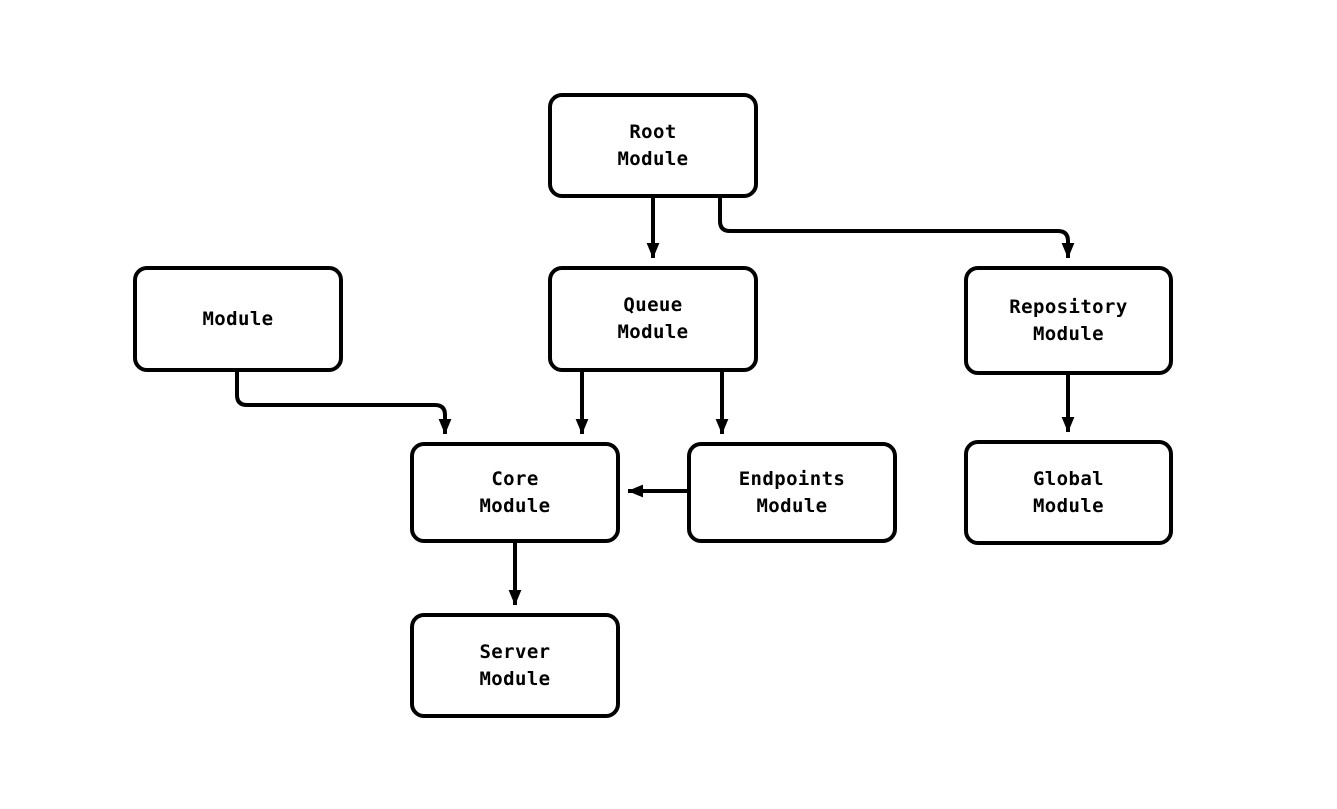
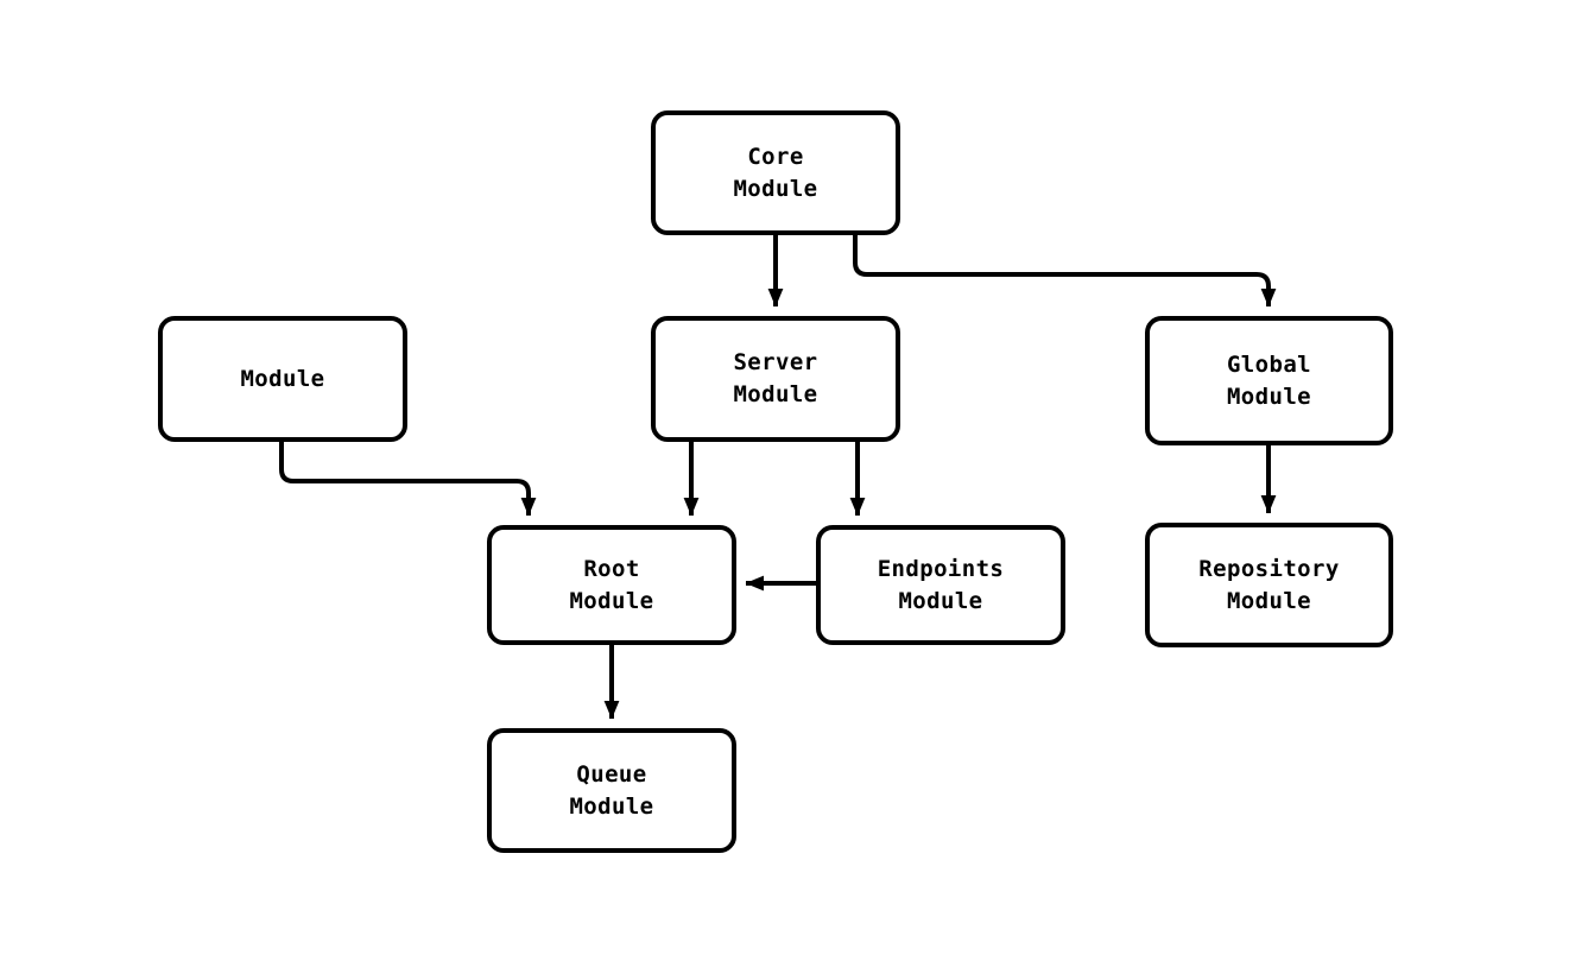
- Root
+ Core
  Module
  Module
- Queue
+ Server
  Module
- Repository
+ Global
  Module
- Core
+ Root
  Module
  Endpoints
  Module
- Global
+ Repository
  Module
- Server
+ Queue
  Module
